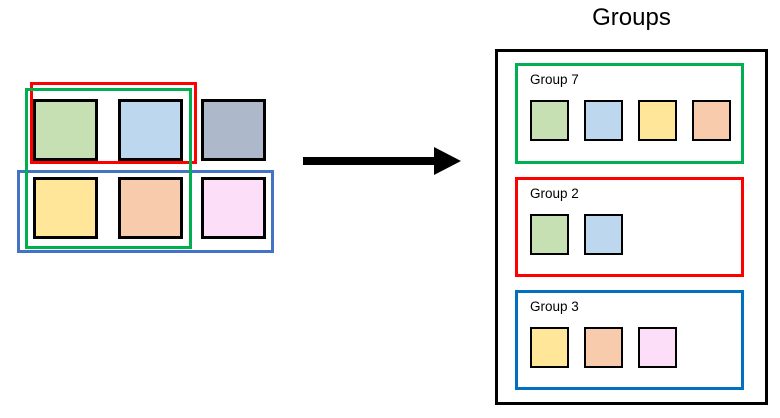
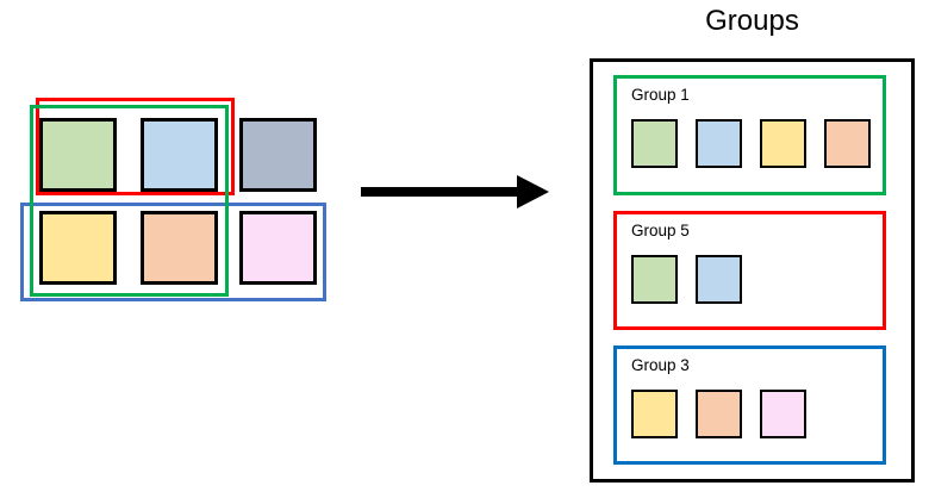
  Groups
- Group 7
+ Group 1
- Group 2
+ Group 5
  Group 3
